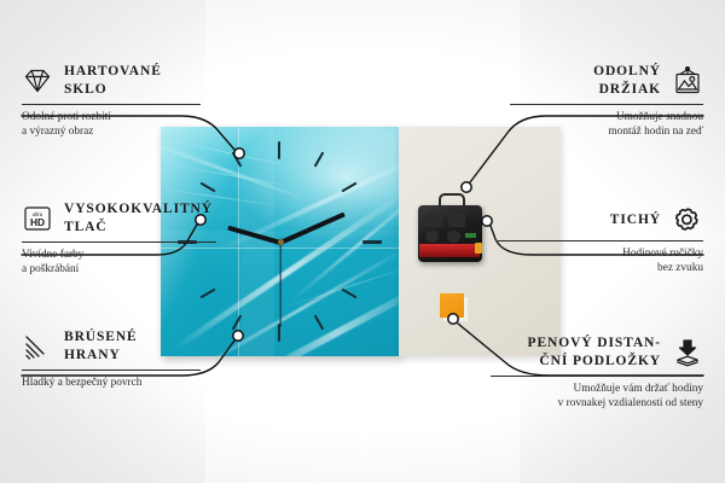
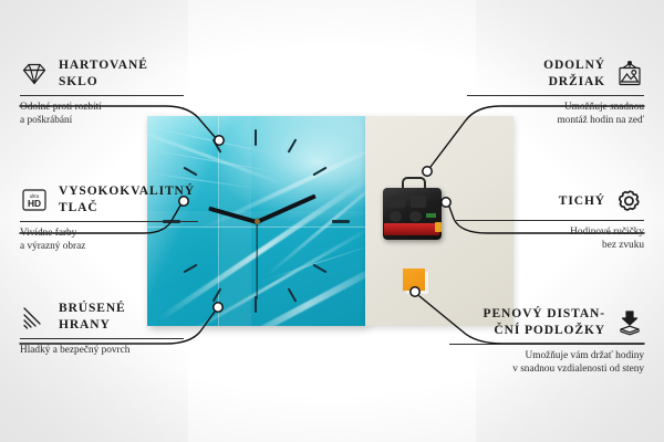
  HARTOVANÉ
  SKLO
  Odolné proti rozbití
- a výrazný obraz
+ a poškrábání
  HD
  VYSOKOKVALITNÝ
  TLAČ
  Vivídne farby
- a poškrábání
+ a výrazný obraz
  BRÚSENÉ
  HRANY
  Hladký a bezpečný povrch
  ODOLNÝ
  DRŽIAK
  Umožňuje snadnou
  montáž hodin na zeď
  TICHÝ
  Hodinové ručičky
  bez zvuku
  PENOVÝ DISTAN-
  ČNÍ PODLOŽKY
  Umožňuje vám držať hodiny
- v rovnakej vzdialenosti od steny
+ v snadnou vzdialenosti od steny
